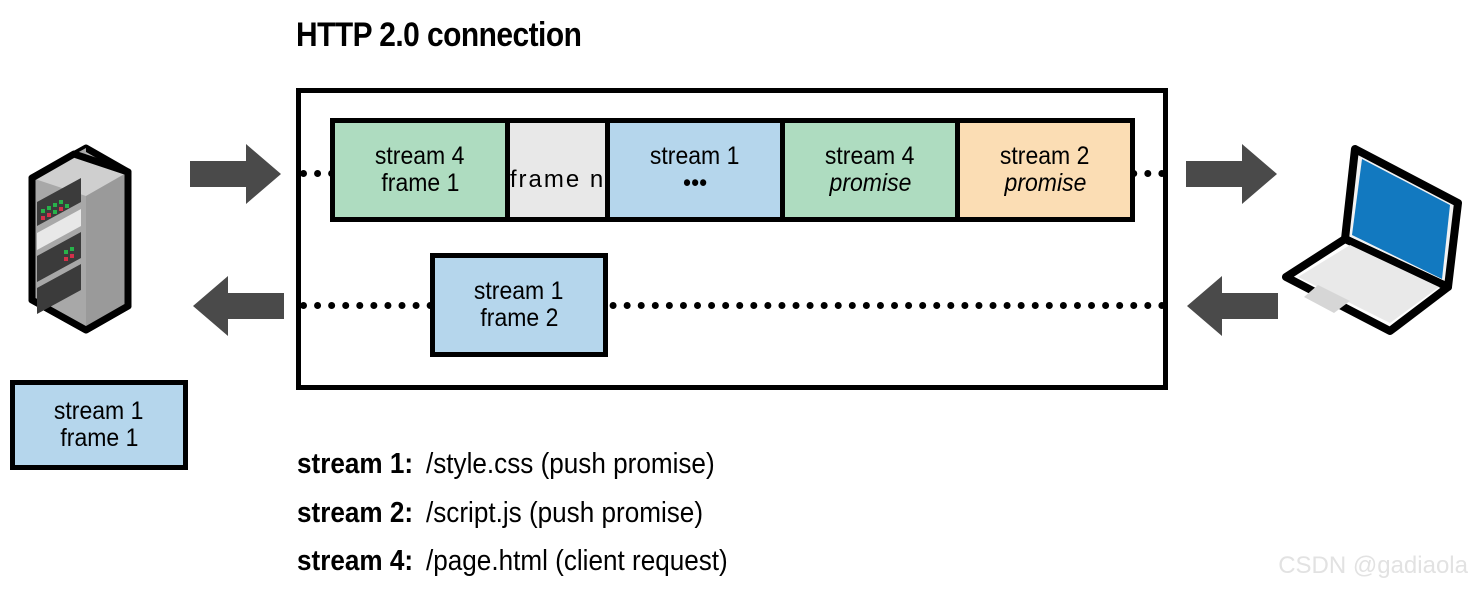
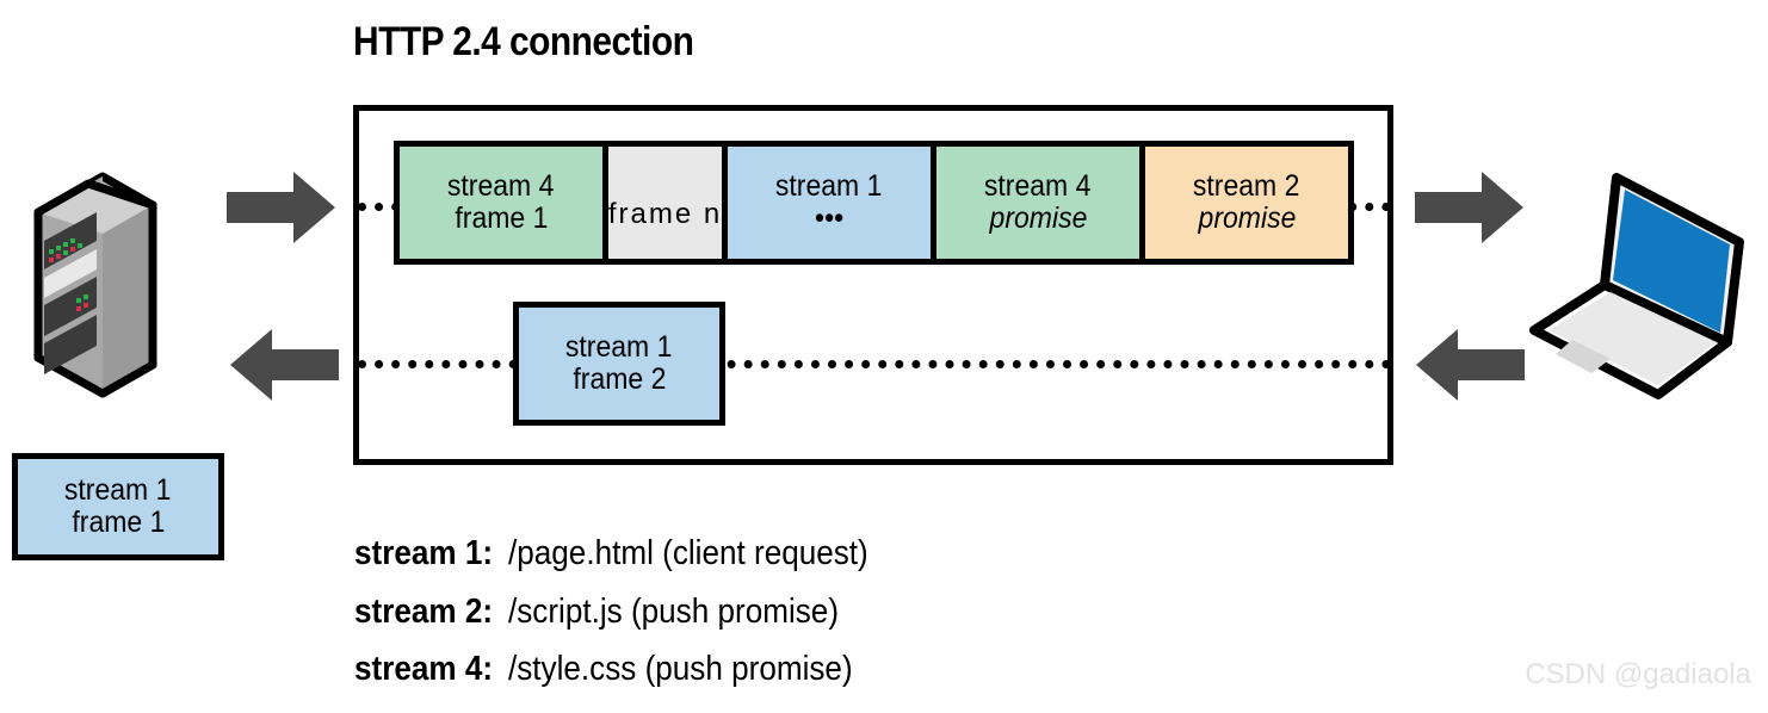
- HTTP 2.0 connection
+ HTTP 2.4 connection
  stream 4
  frame 1
  frame n
  stream 1
  •••
  stream 4
  promise
  stream 2
  promise
  stream 1
  frame 2
  stream 1
  frame 1
- stream 1: /style.css (push promise)
+ stream 1: /page.html (client request)
  stream 2: /script.js (push promise)
- stream 4: /page.html (client request)
+ stream 4: /style.css (push promise)
  CSDN @gadiaola
